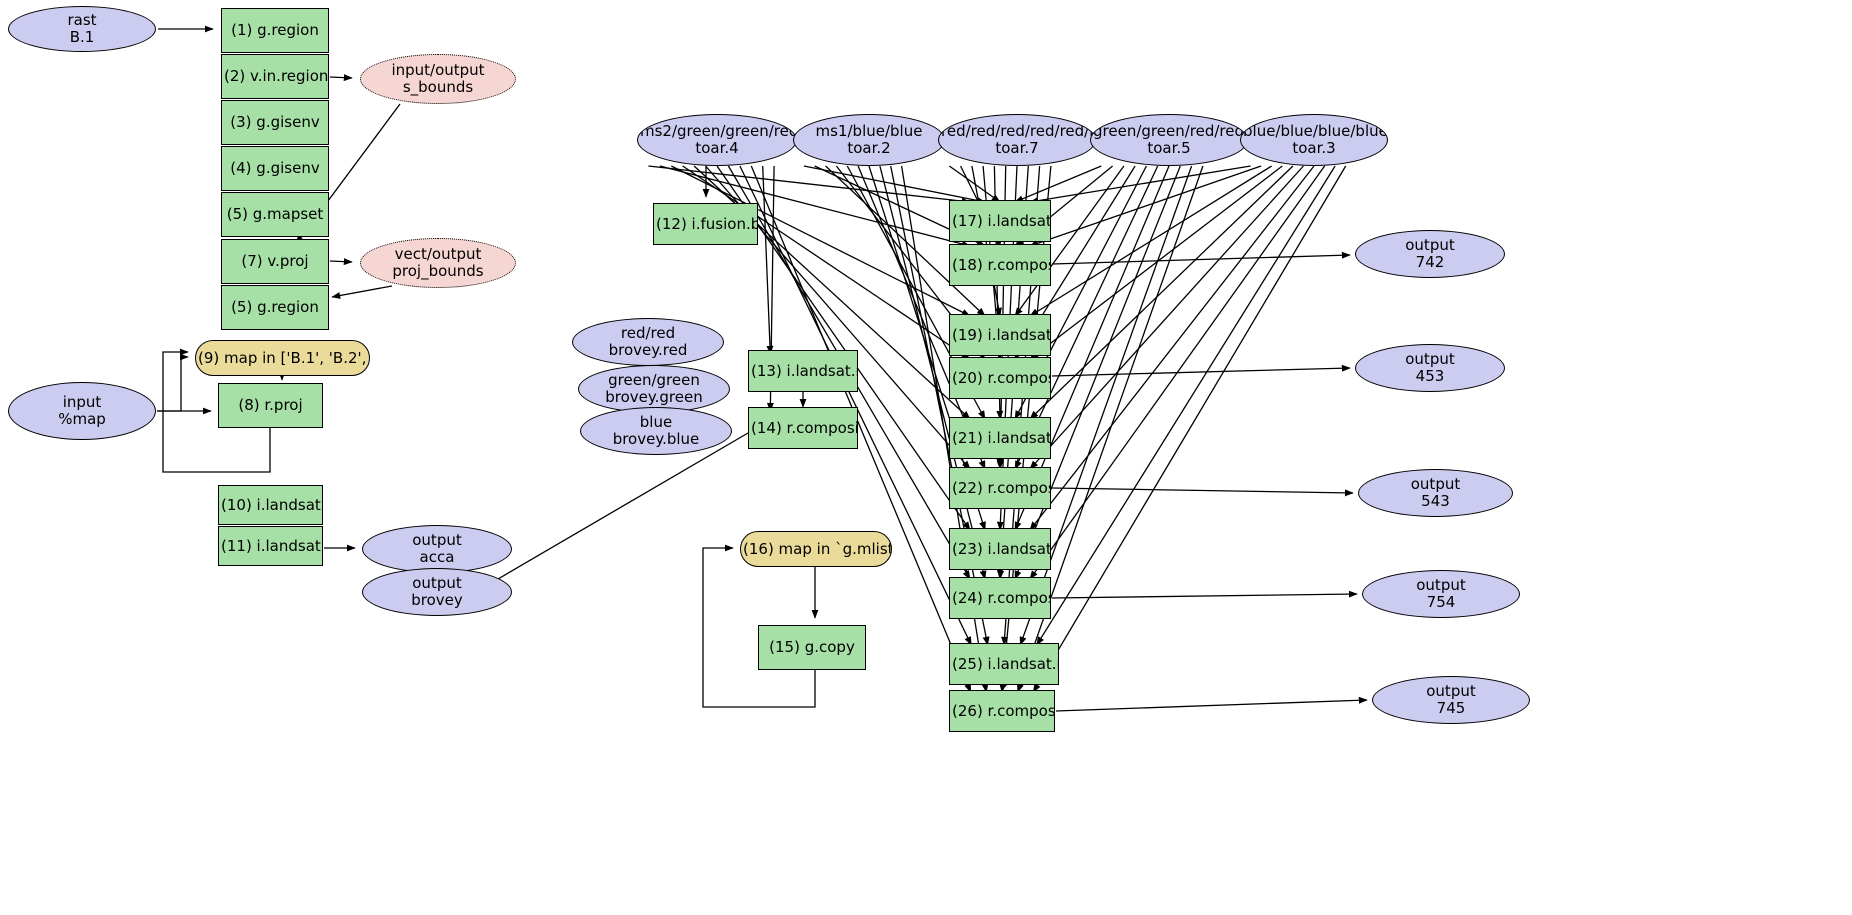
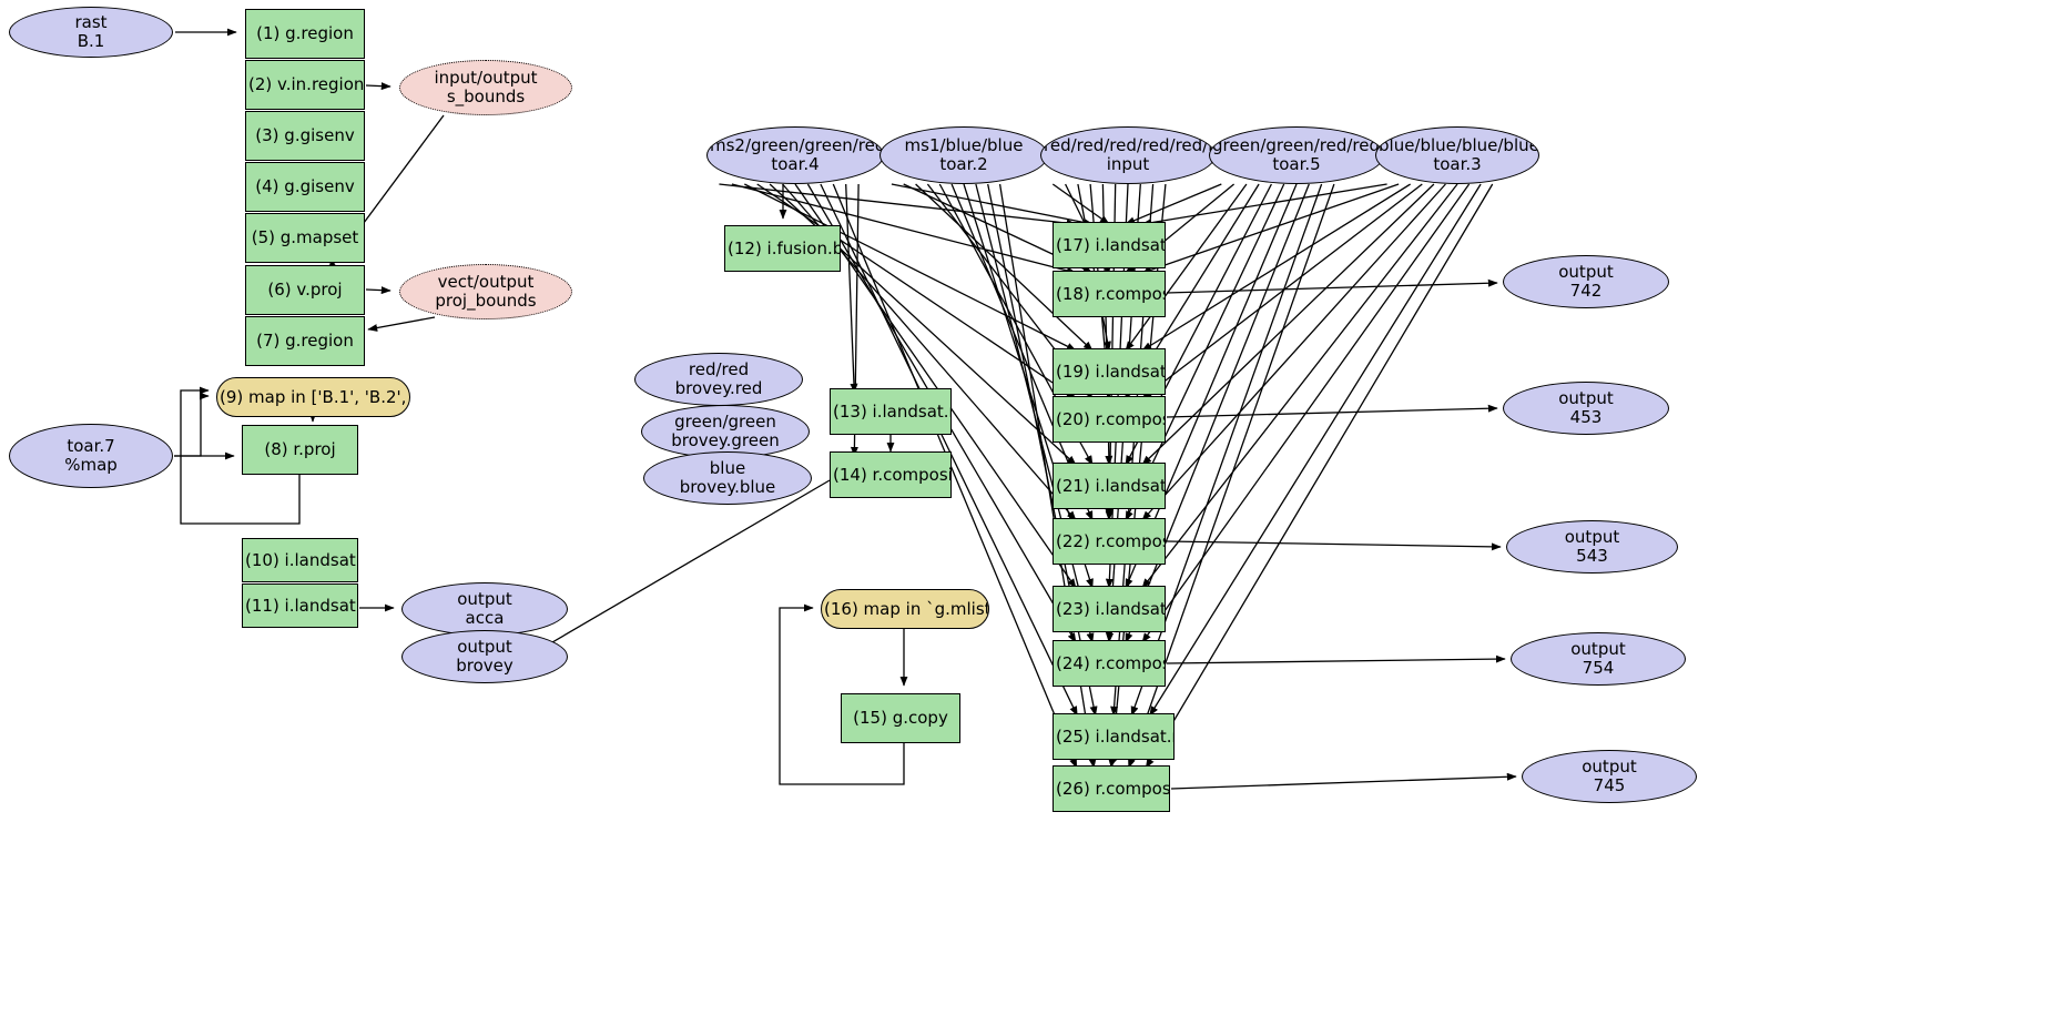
  rast
  B.1
  (1) g.region
  (2) v.in.region
  input/output
  s_bounds
  (3) g.gisenv
  (4) g.gisenv
  (5) g.mapset
- (7) v.proj
+ (6) v.proj
  vect/output
  proj_bounds
- (5) g.region
+ (7) g.region
  (9) map in ['B.1', 'B.2',
- input
+ toar.7
  %map
  (8) r.proj
  (10) i.landsat
  (11) i.landsat
  output
  acca
  output
  brovey
  ms2/green/green/re
  toar.4
  ms1/blue/blue
  toar.2
  red/red/red/red/red/
- toar.7
+ input
  green/green/red/red
  toar.5
  blue/blue/blue/blu
  toar.3
  (12) i.fusion.b
  red/red
  brovey.red
  green/green
  brovey.green
  blue
  brovey.blue
  (13) i.landsat.
  (14) r.composi
  (16) map in `g.mlist
  (15) g.copy
  (17) i.landsat
  (18) r.compo
  (19) i.landsat
  (20) r.compo
  (21) i.landsat
  (22) r.compo
  (23) i.landsat
  (24) r.compo
  (25) i.landsat.
  (26) r.compos
  output
  742
  output
  453
  output
  543
  output
  754
  output
  745
